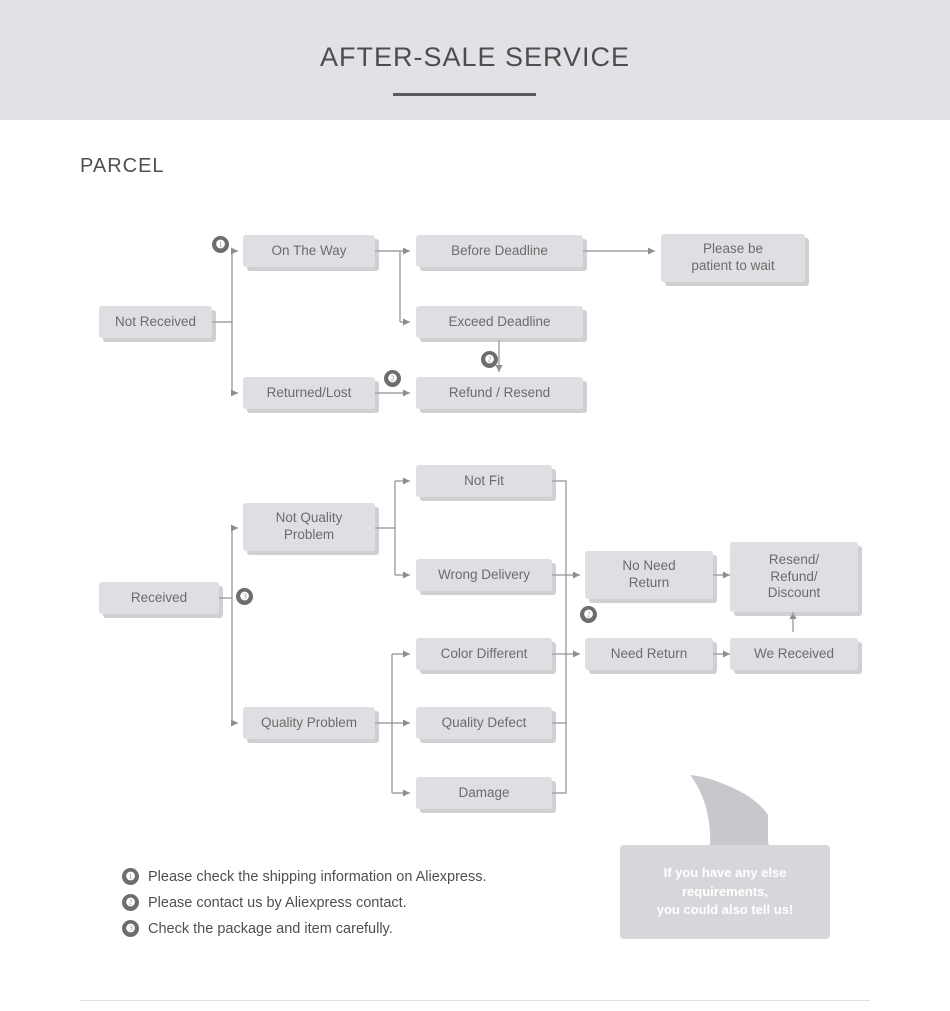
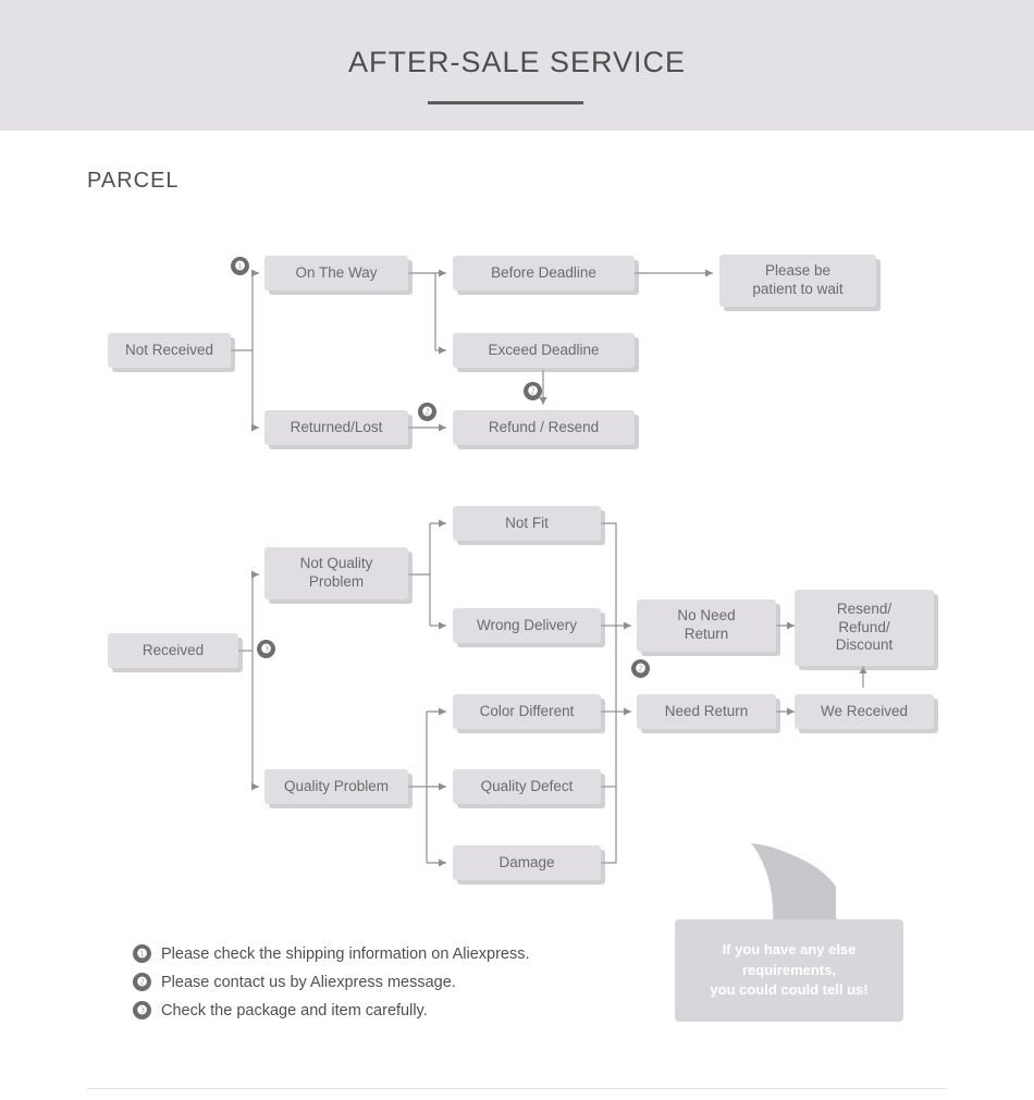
  AFTER-SALE SERVICE
  PARCEL
  Not Received
  On The Way
  Before Deadline
  Please be
  patient to wait
  Exceed Deadline
  Returned/Lost
  Refund / Resend
  Received
  Not Quality
  Problem
  Not Fit
  Wrong Delivery
  Quality Problem
  Color Different
  Quality Defect
  Damage
  No Need
  Return
  Need Return
  We Received
  Resend/
  Refund/
  Discount
  ❶
  ❷
  ❷
  ❸
  ❷
  ❶
  Please check the shipping information on Aliexpress.
  ❷
- Please contact us by Aliexpress contact.
+ Please contact us by Aliexpress message.
  ❸
  Check the package and item carefully.
  If you have any else
  requirements,
- you could also tell us!
+ you could could tell us!
